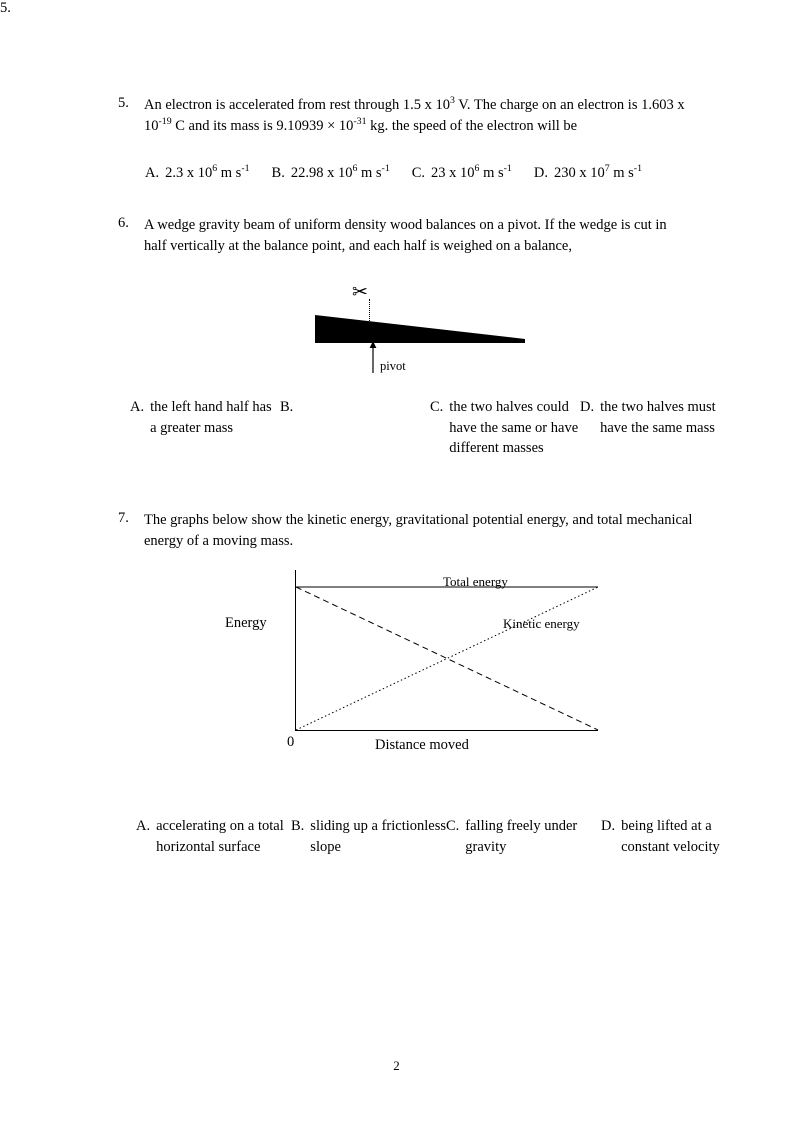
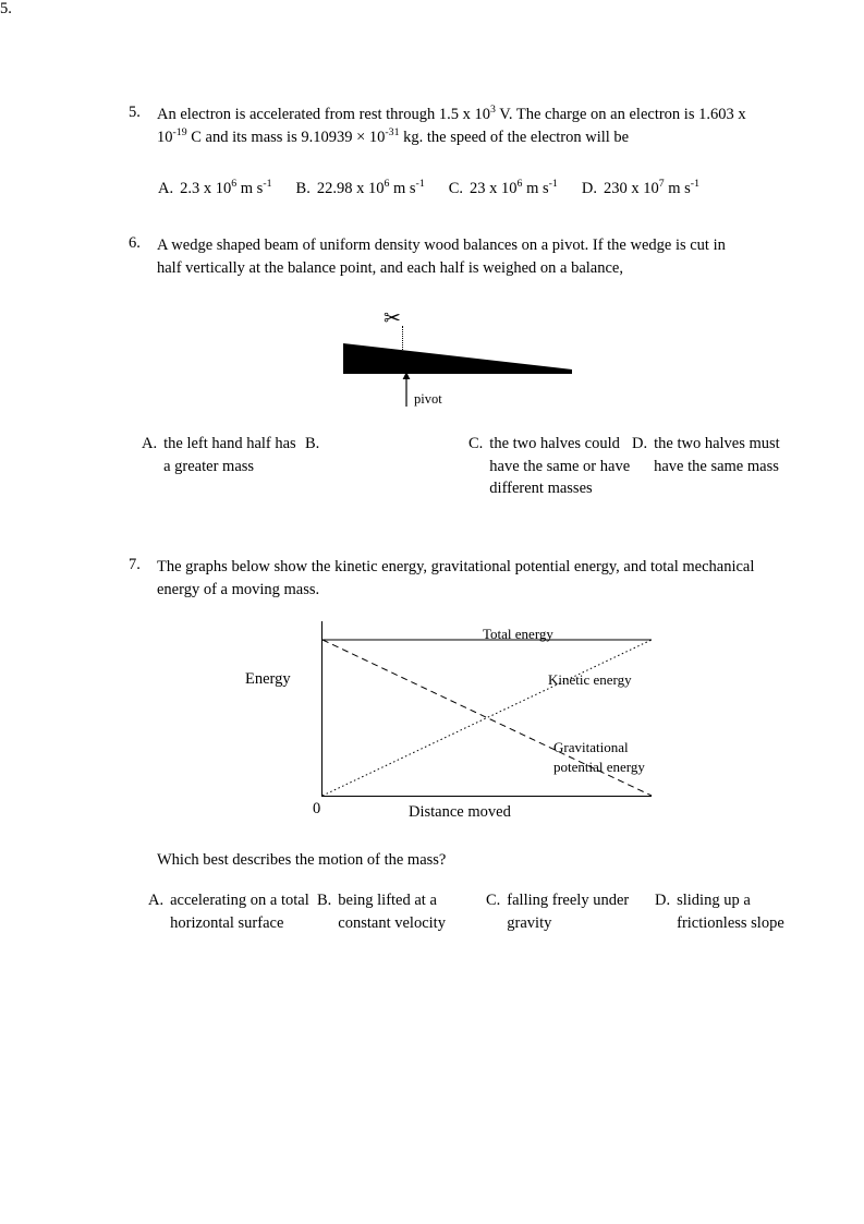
  5.
  An electron is accelerated from rest through 1.5 x 103 V. The charge on an electron is 1.603 x 10-19 C and its mass is 9.10939 × 10-31 kg. the speed of the electron will be
  5.
  A.
  2.3 x 106 m s-1
  B.
  22.98 x 106 m s-1
  C.
  23 x 106 m s-1
  D.
  230 x 107 m s-1
  6.
- A wedge gravity beam of uniform density wood balances on a pivot. If the wedge is cut in half vertically at the balance point, and each half is weighed on a balance,
+ A wedge shaped beam of uniform density wood balances on a pivot. If the wedge is cut in half vertically at the balance point, and each half is weighed on a balance,
  ✂
  pivot
  A.
  the left hand half has a greater mass
  B.
  C.
  the two halves could have the same or have different masses
  D.
  the two halves must have the same mass
  7.
  The graphs below show the kinetic energy, gravitational potential energy, and total mechanical energy of a moving mass.
  Energy
  0
  Distance moved
  Total energy
  Kinetic energy
+ Gravitational potential energy
+ Which best describes the motion of the mass?
  A.
  accelerating on a total horizontal surface
  B.
- sliding up a frictionless slope
+ being lifted at a constant velocity
  C.
  falling freely under gravity
  D.
- being lifted at a constant velocity
+ sliding up a frictionless slope
- 2
